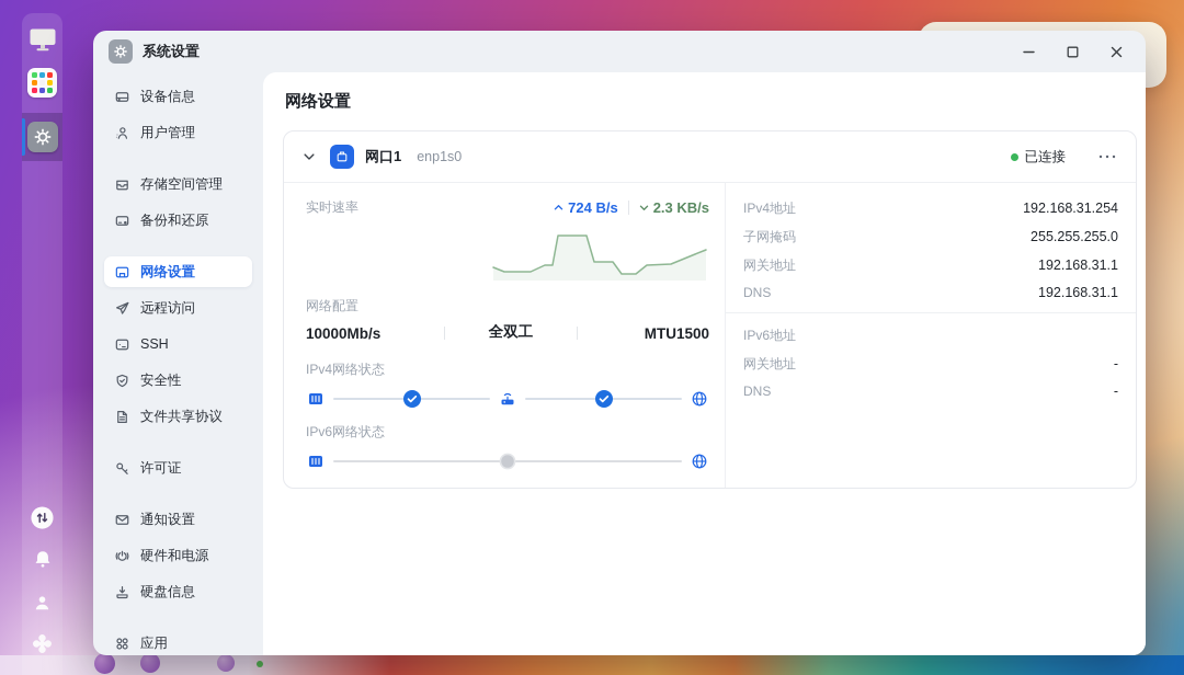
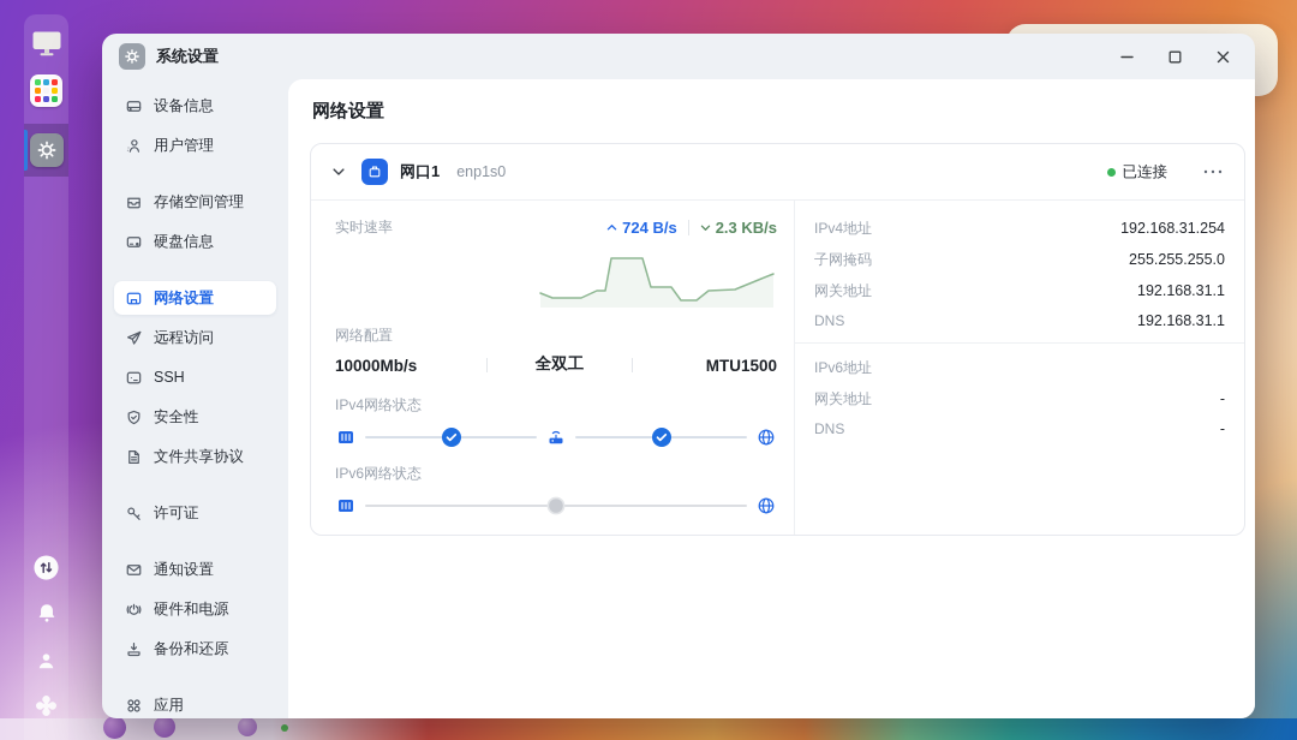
  系统设置
  设备信息
  用户管理
  存储空间管理
- 备份和还原
+ 硬盘信息
  网络设置
  远程访问
  SSH
  安全性
  文件共享协议
  许可证
  通知设置
  硬件和电源
- 硬盘信息
+ 备份和还原
  应用
  网络设置
  网口1
  enp1s0
  已连接
  实时速率
  724 B/s
  2.3 KB/s
  网络配置
  10000Mb/s
  全双工
  MTU1500
  IPv4网络状态
  IPv6网络状态
  IPv4地址
  192.168.31.254
  子网掩码
  255.255.255.0
  网关地址
  192.168.31.1
  DNS
  192.168.31.1
  IPv6地址
  网关地址
  -
  DNS
  -
